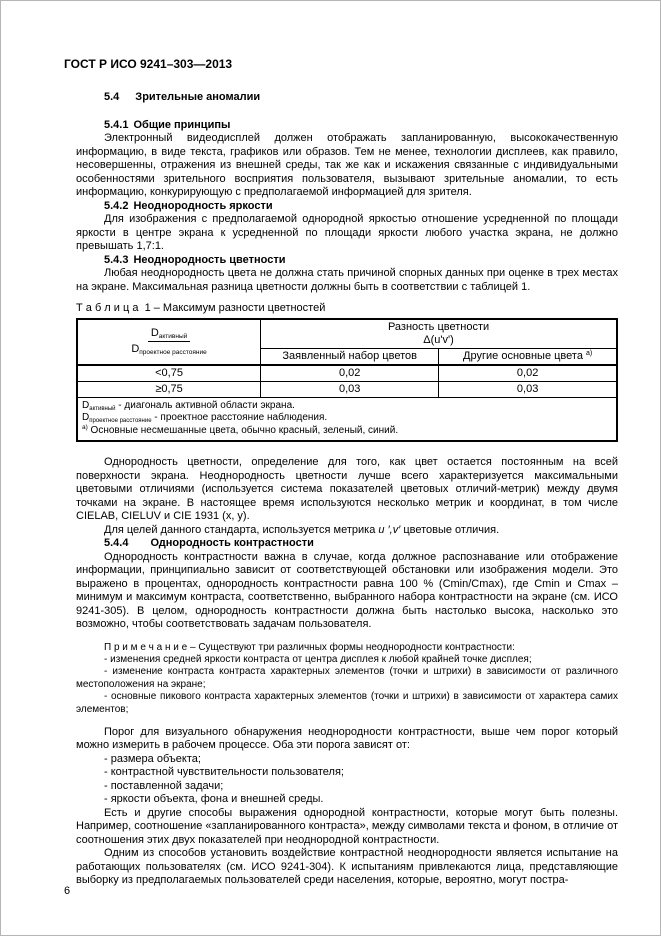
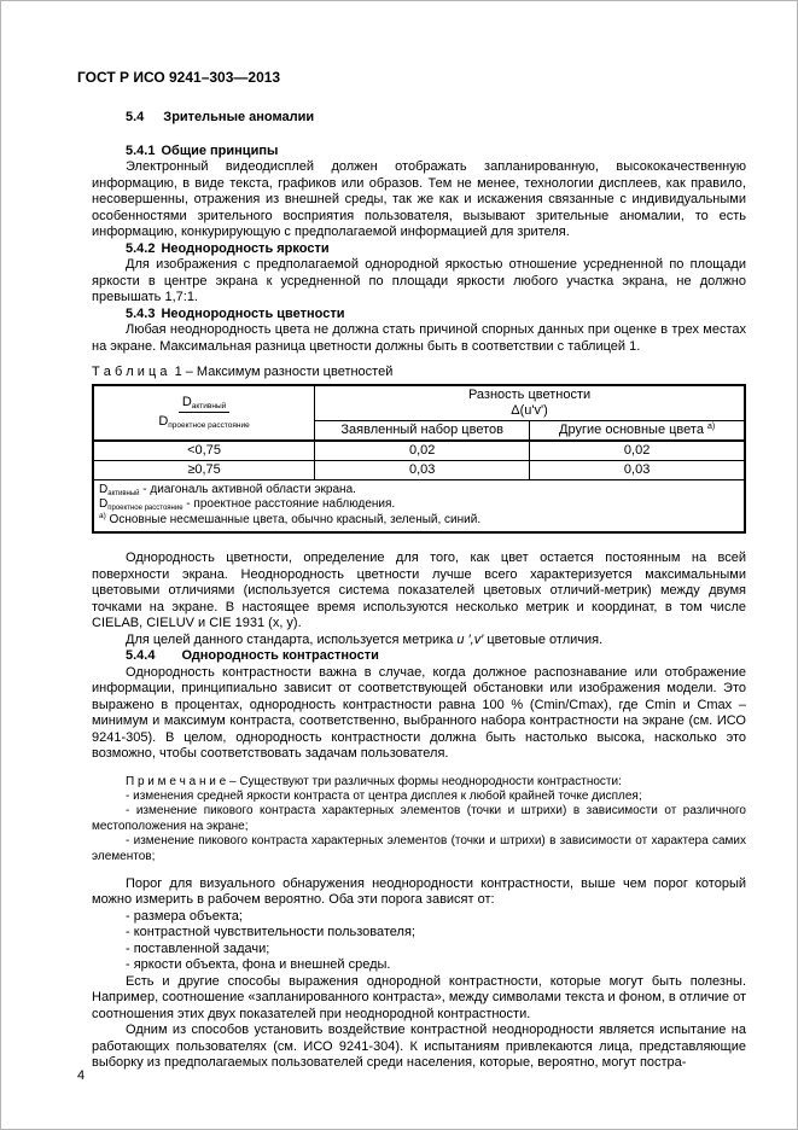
  ГОСТ Р ИСО 9241–303—2013
  5.4 Зрительные аномалии
  5.4.1 Общие принципы
  Электронный видеодисплей должен отображать запланированную, высококачественную информацию, в виде текста, графиков или образов. Тем не менее, технологии дисплеев, как правило, несовершенны, отражения из внешней среды, так же как и искажения связанные с индивидуальными особенностями зрительного восприятия пользователя, вызывают зрительные аномалии, то есть информацию, конкурирующую с предполагаемой информацией для зрителя.
  5.4.2 Неоднородность яркости
  Для изображения с предполагаемой однородной яркостью отношение усредненной по площади яркости в центре экрана к усредненной по площади яркости любого участка экрана, не должно превышать 1,7:1.
  5.4.3 Неоднородность цветности
  Любая неоднородность цвета не должна стать причиной спорных данных при оценке в трех местах на экране. Максимальная разница цветности должны быть в соответствии с таблицей 1.
  Т а б л и ц а 1 – Максимум разности цветностей
  Заявленный набор цветов	Другие основные цвета
  <0,75	0,02	0,02
  ≥0,75	0,03	0,03
  D - диагональ активной области экрана. D - проектное расстояние наблюдения. Основные несмешанные цвета, обычно красный, зеленый, синий.
  Однородность цветности, определение для того, как цвет остается постоянным на всей поверхности экрана. Неоднородность цветности лучше всего характеризуется максимальными цветовыми отличиями (используется система показателей цветовых отличий-метрик) между двумя точками на экране. В настоящее время используются несколько метрик и координат, в том числе CIELAB, CIELUV и CIE 1931 (x, y).
  Для целей данного стандарта, используется метрика u ′,v′ цветовые отличия.
  5.4.4 Однородность контрастности
  Однородность контрастности важна в случае, когда должное распознавание или отображение информации, принципиально зависит от соответствующей обстановки или изображения модели. Это выражено в процентах, однородность контрастности равна 100 % (Cmin/Cmax), где Cmin и Cmax – минимум и максимум контраста, соответственно, выбранного набора контрастности на экране (см. ИСО 9241-305). В целом, однородность контрастности должна быть настолько высока, насколько это возможно, чтобы соответствовать задачам пользователя.
  П р и м е ч а н и е – Существуют три различных формы неоднородности контрастности:
  - изменения средней яркости контраста от центра дисплея к любой крайней точке дисплея;
- - изменение контраста контраста характерных элементов (точки и штрихи) в зависимости от различного местоположения на экране;
+ - изменение пикового контраста характерных элементов (точки и штрихи) в зависимости от различного местоположения на экране;
- - основные пикового контраста характерных элементов (точки и штрихи) в зависимости от характера самих элементов;
+ - изменение пикового контраста характерных элементов (точки и штрихи) в зависимости от характера самих элементов;
- Порог для визуального обнаружения неоднородности контрастности, выше чем порог который можно измерить в рабочем процессе. Оба эти порога зависят от:
+ Порог для визуального обнаружения неоднородности контрастности, выше чем порог который можно измерить в рабочем вероятно. Оба эти порога зависят от:
  - размера объекта;
  - контрастной чувствительности пользователя;
  - поставленной задачи;
  - яркости объекта, фона и внешней среды.
  Есть и другие способы выражения однородной контрастности, которые могут быть полезны. Например, соотношение «запланированного контраста», между символами текста и фоном, в отличие от соотношения этих двух показателей при неоднородной контрастности.
  Одним из способов установить воздействие контрастной неоднородности является испытание на работающих пользователях (см. ИСО 9241-304). К испытаниям привлекаются лица, представляющие выборку из предполагаемых пользователей среди населения, которые, вероятно, могут постра-
- 6
+ 4
